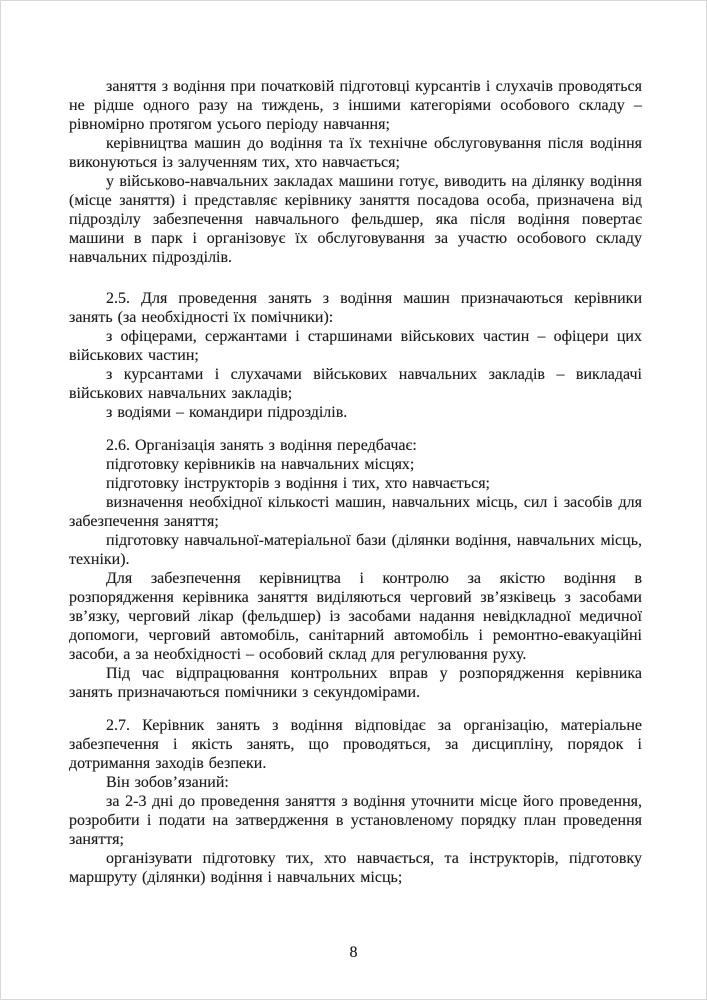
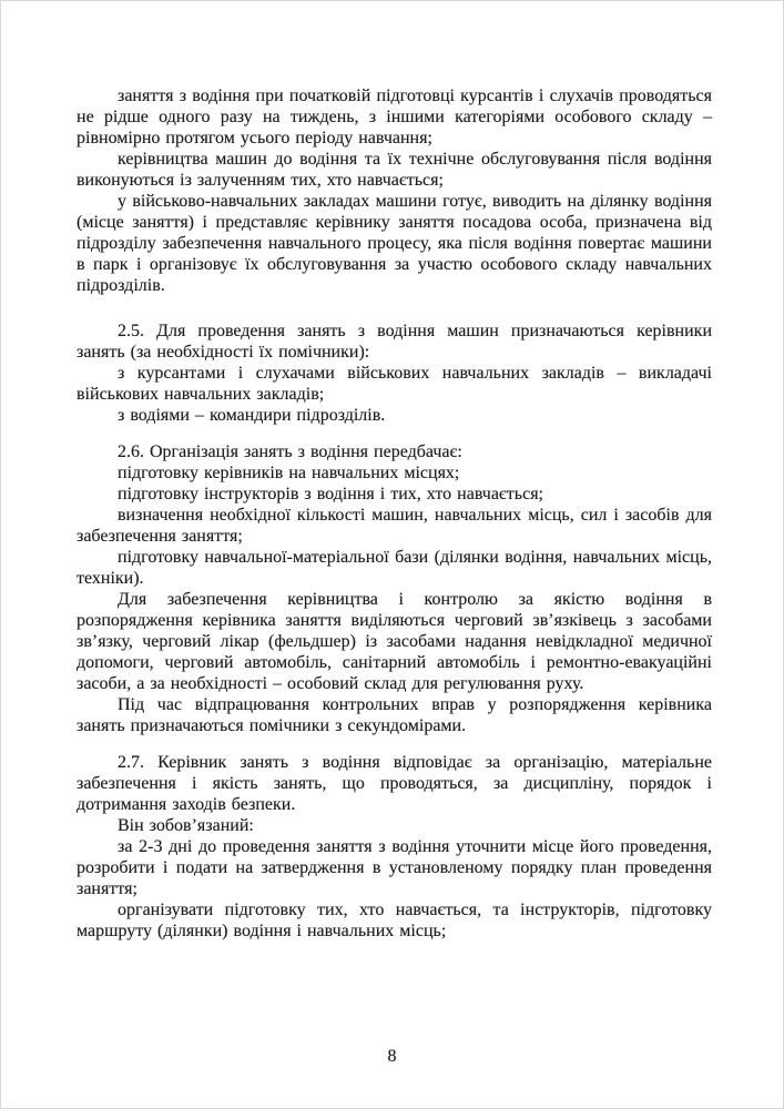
  заняття з водіння при початковій підготовці курсантів і слухачів проводяться не рідше одного разу на тиждень, з іншими категоріями особового складу – рівномірно протягом усього періоду навчання;
  керівництва машин до водіння та їх технічне обслуговування після водіння виконуються із залученням тих, хто навчається;
- у військово-навчальних закладах машини готує, виводить на ділянку водіння (місце заняття) і представляє керівнику заняття посадова особа, призначена від підрозділу забезпечення навчального фельдшер, яка після водіння повертає машини в парк і організовує їх обслуговування за участю особового складу навчальних підрозділів.
+ у військово-навчальних закладах машини готує, виводить на ділянку водіння (місце заняття) і представляє керівнику заняття посадова особа, призначена від підрозділу забезпечення навчального процесу, яка після водіння повертає машини в парк і організовує їх обслуговування за участю особового складу навчальних підрозділів.
  2.5. Для проведення занять з водіння машин призначаються керівники занять (за необхідності їх помічники):
- з офіцерами, сержантами і старшинами військових частин – офіцери цих військових частин;
  з курсантами і слухачами військових навчальних закладів – викладачі військових навчальних закладів;
  з водіями – командири підрозділів.
  2.6. Організація занять з водіння передбачає:
  підготовку керівників на навчальних місцях;
  підготовку інструкторів з водіння і тих, хто навчається;
  визначення необхідної кількості машин, навчальних місць, сил і засобів для забезпечення заняття;
  підготовку навчальної-матеріальної бази (ділянки водіння, навчальних місць, техніки).
  Для забезпечення керівництва і контролю за якістю водіння в розпорядження керівника заняття виділяються черговий зв’язківець з засобами зв’язку, черговий лікар (фельдшер) із засобами надання невідкладної медичної допомоги, черговий автомобіль, санітарний автомобіль і ремонтно-евакуаційні засоби, а за необхідності – особовий склад для регулювання руху.
  Під час відпрацювання контрольних вправ у розпорядження керівника занять призначаються помічники з секундомірами.
  2.7. Керівник занять з водіння відповідає за організацію, матеріальне забезпечення і якість занять, що проводяться, за дисципліну, порядок і дотримання заходів безпеки.
  Він зобов’язаний:
  за 2-3 дні до проведення заняття з водіння уточнити місце його проведення, розробити і подати на затвердження в установленому порядку план проведення заняття;
  організувати підготовку тих, хто навчається, та інструкторів, підготовку маршруту (ділянки) водіння і навчальних місць;
  8
